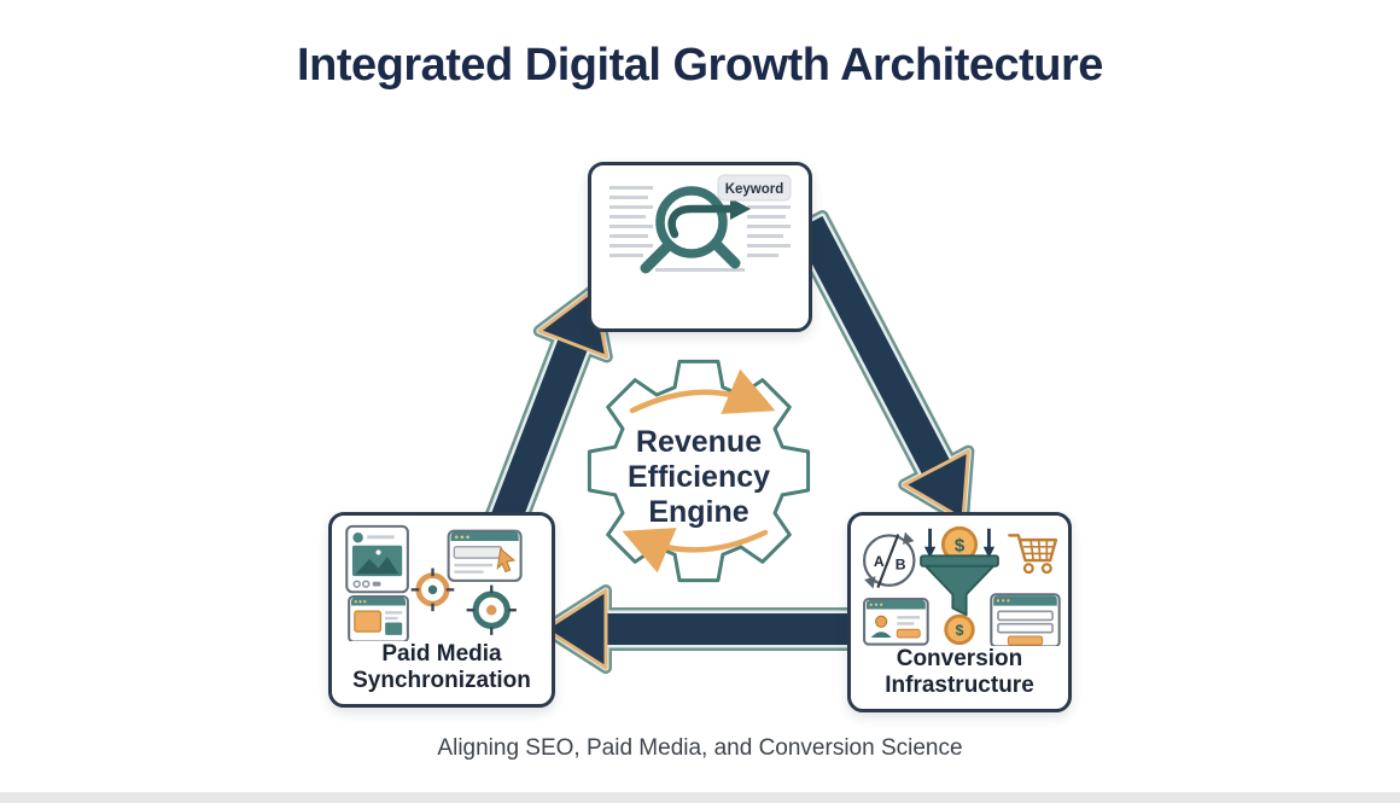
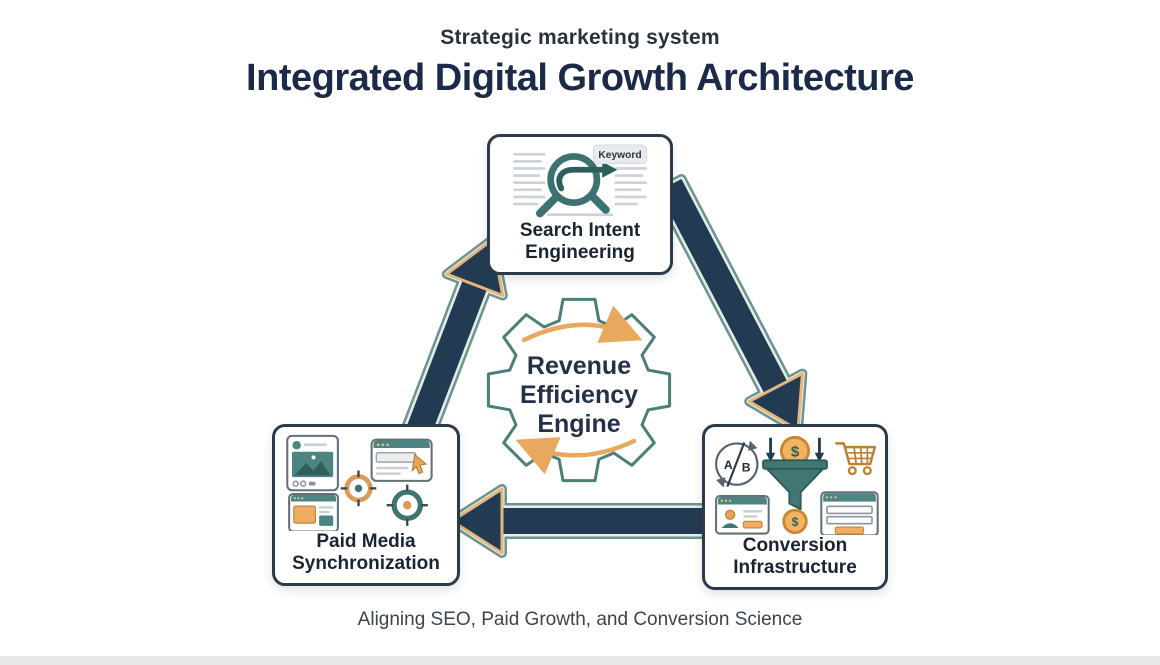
+ Strategic marketing system
  Integrated Digital Growth Architecture
  Keyword
+ Search Intent Engineering
  Paid Media Synchronization
  A
  B
  $
  $
  Conversion Infrastructure
  Revenue Efficiency Engine
- Aligning SEO, Paid Media, and Conversion Science
+ Aligning SEO, Paid Growth, and Conversion Science
